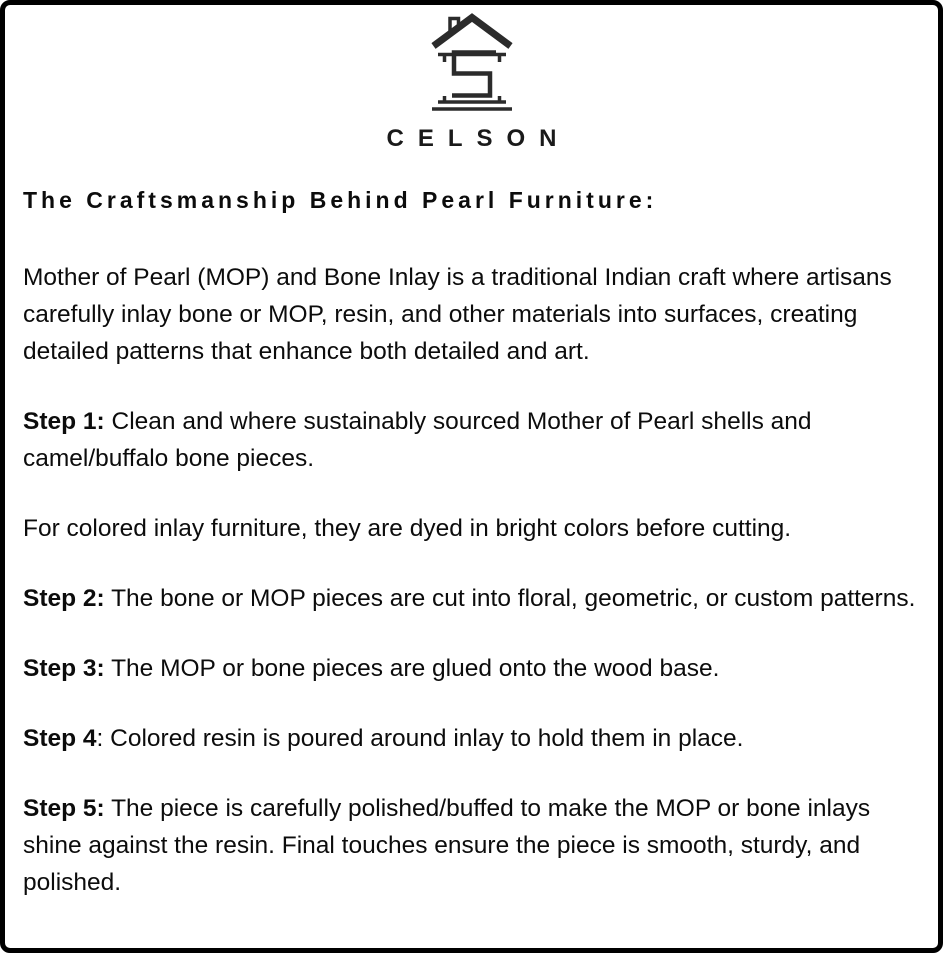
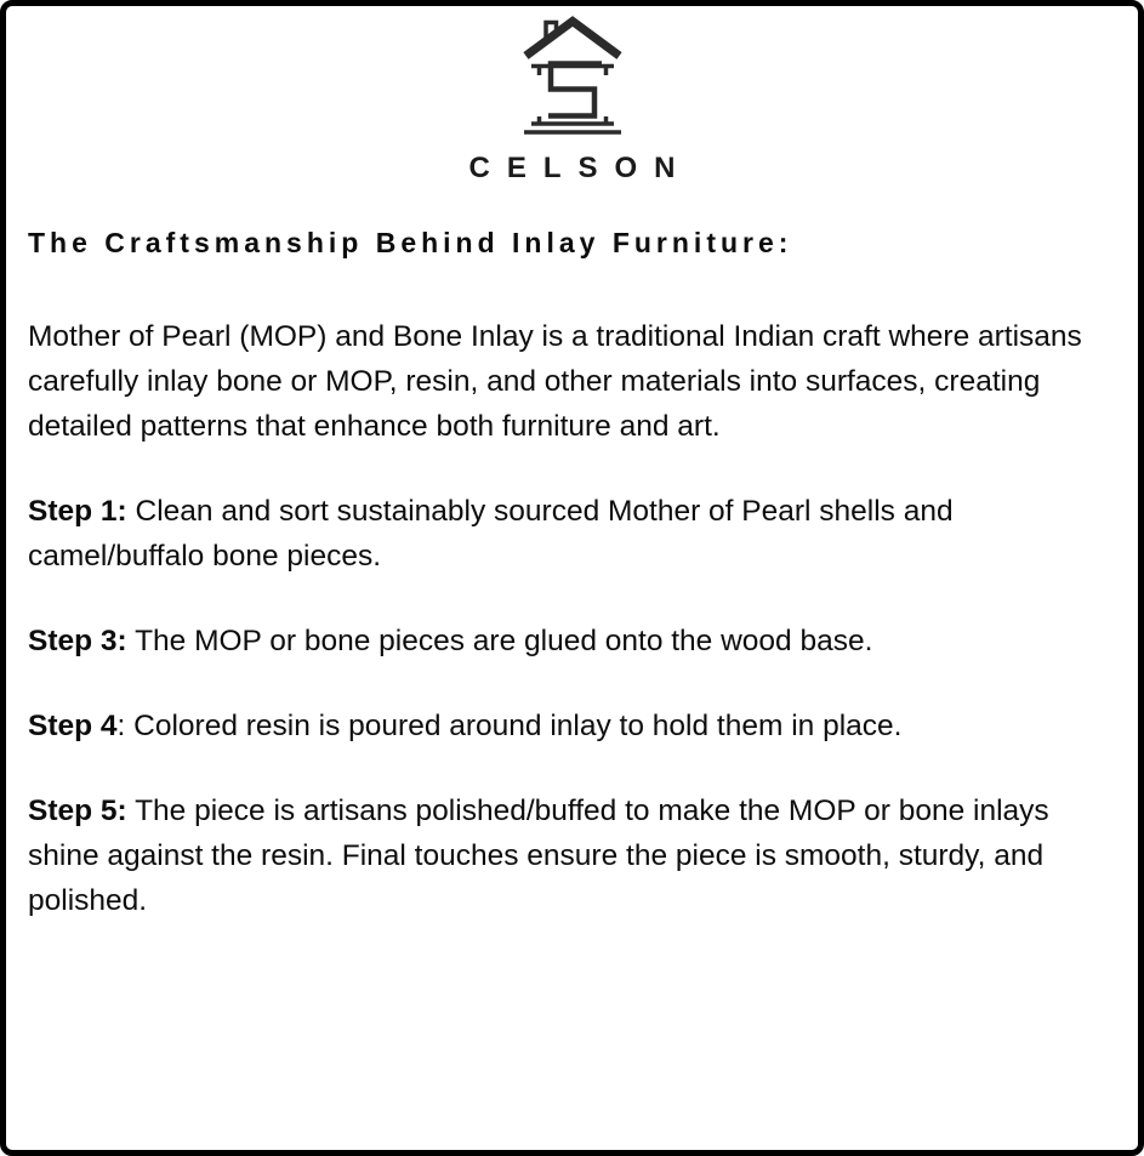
  CELSON
- The Craftsmanship Behind Pearl Furniture:
+ The Craftsmanship Behind Inlay Furniture:
- Mother of Pearl (MOP) and Bone Inlay is a traditional Indian craft where artisans carefully inlay bone or MOP, resin, and other materials into surfaces, creating detailed patterns that enhance both detailed and art.
+ Mother of Pearl (MOP) and Bone Inlay is a traditional Indian craft where artisans carefully inlay bone or MOP, resin, and other materials into surfaces, creating detailed patterns that enhance both furniture and art.
- Step 1: Clean and where sustainably sourced Mother of Pearl shells and camel/buffalo bone pieces.
+ Step 1: Clean and sort sustainably sourced Mother of Pearl shells and camel/buffalo bone pieces.
- For colored inlay furniture, they are dyed in bright colors before cutting.
- Step 2: The bone or MOP pieces are cut into floral, geometric, or custom patterns.
  Step 3: The MOP or bone pieces are glued onto the wood base.
  Step 4: Colored resin is poured around inlay to hold them in place.
- Step 5: The piece is carefully polished/buffed to make the MOP or bone inlays shine against the resin. Final touches ensure the piece is smooth, sturdy, and polished.
+ Step 5: The piece is artisans polished/buffed to make the MOP or bone inlays shine against the resin. Final touches ensure the piece is smooth, sturdy, and polished.
